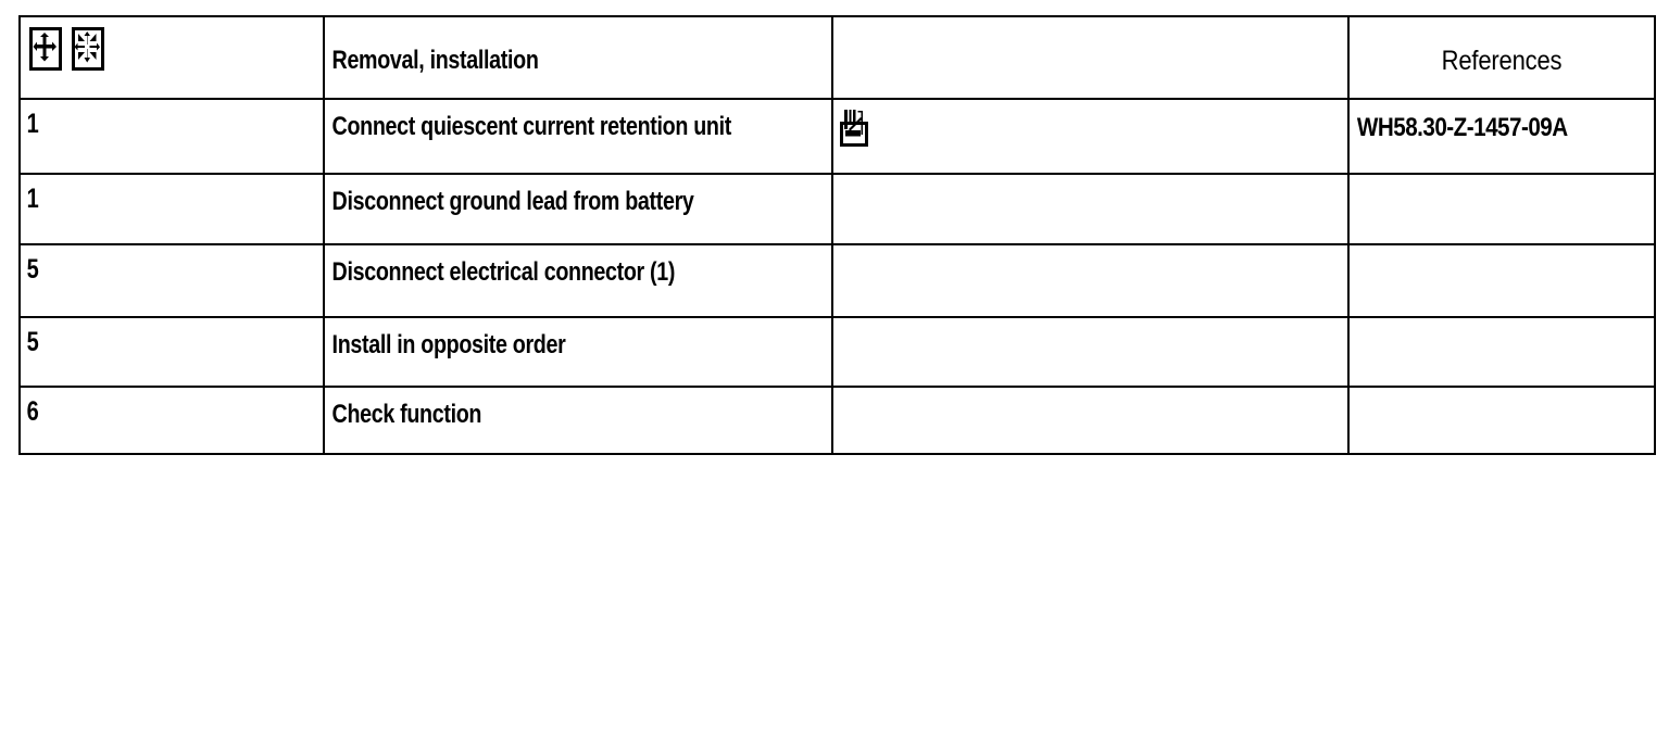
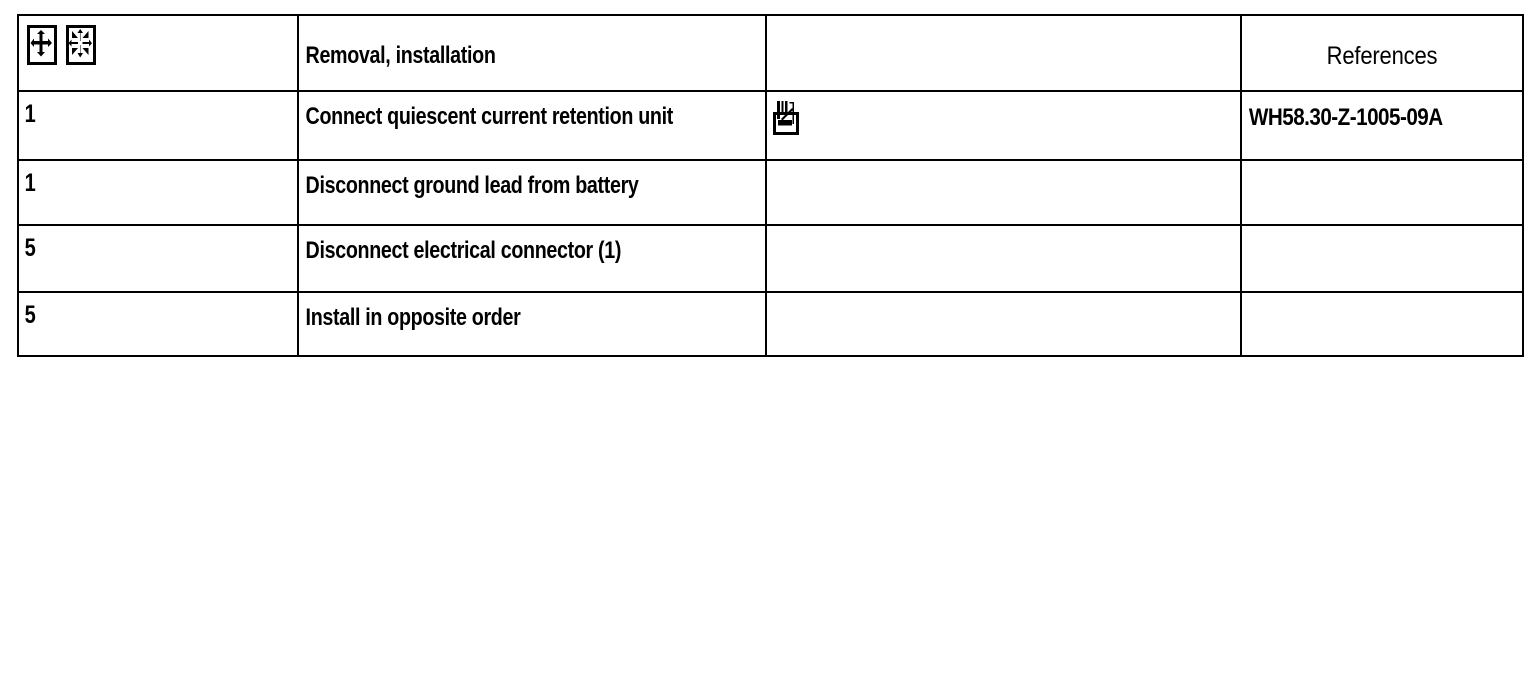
  	Removal, installation		References
- 1	Connect quiescent current retention unit		WH58.30-Z-1457-09A
+ 1	Connect quiescent current retention unit		WH58.30-Z-1005-09A
  1	Disconnect ground lead from battery
  5	Disconnect electrical connector (1)
  5	Install in opposite order
- 6	Check function
